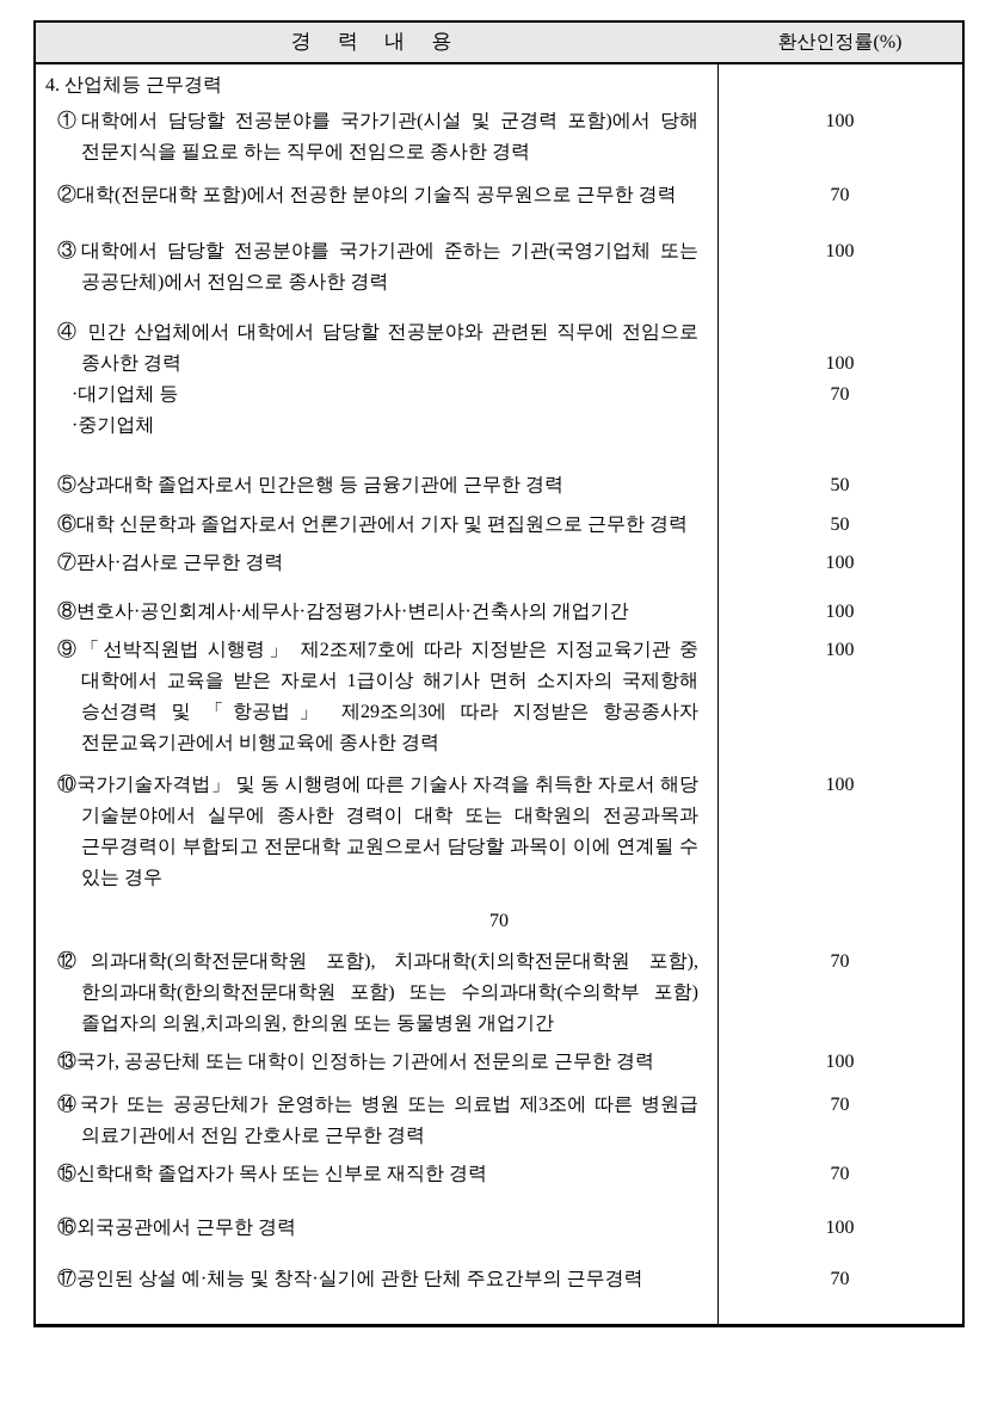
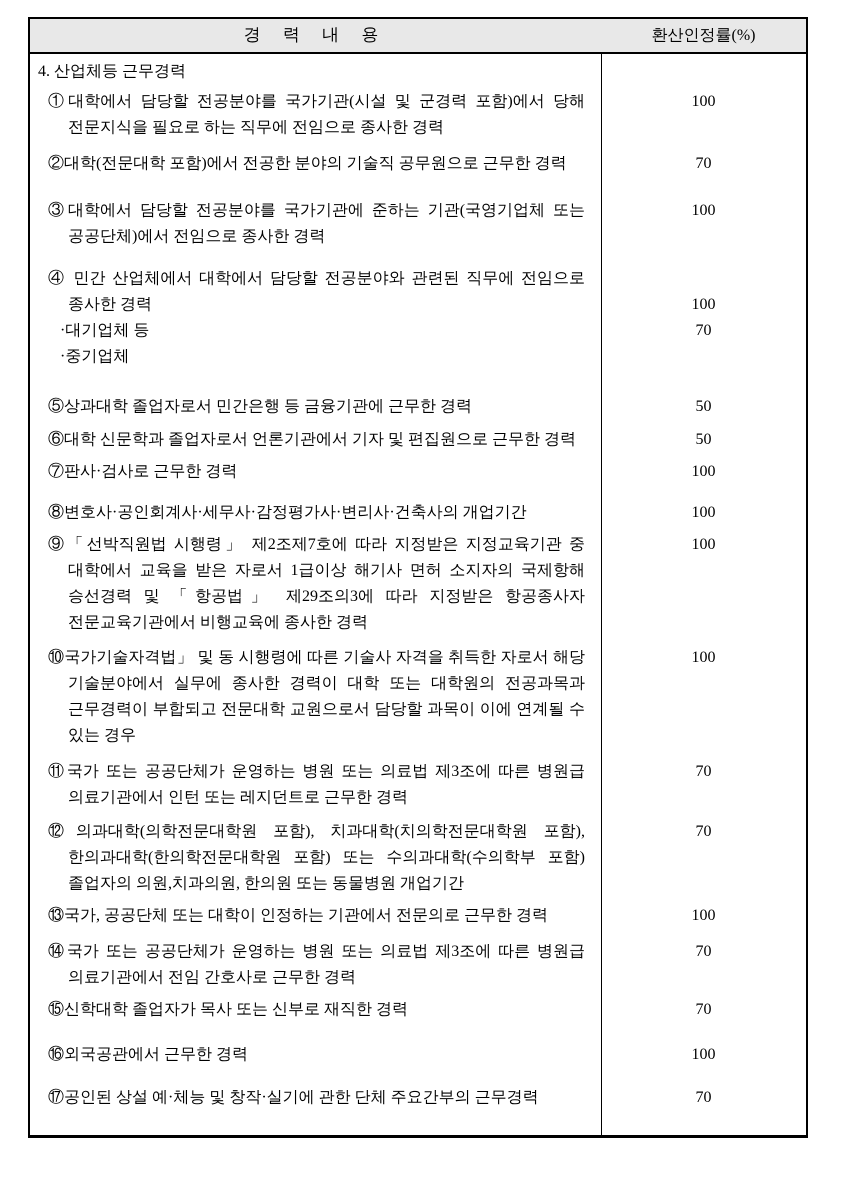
  경 력 내 용
  환산인정률(%)
  4. 산업체등 근무경력
  ①대학에서 담당할 전공분야를 국가기관(시설 및 군경력 포함)에서 당해 전문지식을 필요로 하는 직무에 전임으로 종사한 경력
  100
  ②대학(전문대학 포함)에서 전공한 분야의 기술직 공무원으로 근무한 경력
  70
  ③대학에서 담당할 전공분야를 국가기관에 준하는 기관(국영기업체 또는 공공단체)에서 전임으로 종사한 경력
  100
  ④ 민간 산업체에서 대학에서 담당할 전공분야와 관련된 직무에 전임으로 종사한 경력
  ·대기업체 등
  ·중기업체
  100
  70
  ⑤상과대학 졸업자로서 민간은행 등 금융기관에 근무한 경력
  50
  ⑥대학 신문학과 졸업자로서 언론기관에서 기자 및 편집원으로 근무한 경력
  50
  ⑦판사·검사로 근무한 경력
  100
  ⑧변호사·공인회계사·세무사·감정평가사·변리사·건축사의 개업기간
  100
  ⑨「선박직원법 시행령」 제2조제7호에 따라 지정받은 지정교육기관 중 대학에서 교육을 받은 자로서 1급이상 해기사 면허 소지자의 국제항해 승선경력 및 「항공법」 제29조의3에 따라 지정받은 항공종사자 전문교육기관에서 비행교육에 종사한 경력
  100
  ⑩국가기술자격법」 및 동 시행령에 따른 기술사 자격을 취득한 자로서 해당 기술분야에서 실무에 종사한 경력이 대학 또는 대학원의 전공과목과 근무경력이 부합되고 전문대학 교원으로서 담당할 과목이 이에 연계될 수 있는 경우
  100
+ ⑪국가 또는 공공단체가 운영하는 병원 또는 의료법 제3조에 따른 병원급 의료기관에서 인턴 또는 레지던트로 근무한 경력
  70
  ⑫의과대학(의학전문대학원 포함), 치과대학(치의학전문대학원 포함), 한의과대학(한의학전문대학원 포함) 또는 수의과대학(수의학부 포함) 졸업자의 의원,치과의원, 한의원 또는 동물병원 개업기간
  70
  ⑬국가, 공공단체 또는 대학이 인정하는 기관에서 전문의로 근무한 경력
  100
  ⑭국가 또는 공공단체가 운영하는 병원 또는 의료법 제3조에 따른 병원급 의료기관에서 전임 간호사로 근무한 경력
  70
  ⑮신학대학 졸업자가 목사 또는 신부로 재직한 경력
  70
  ⑯외국공관에서 근무한 경력
  100
  ⑰공인된 상설 예·체능 및 창작·실기에 관한 단체 주요간부의 근무경력
  70
